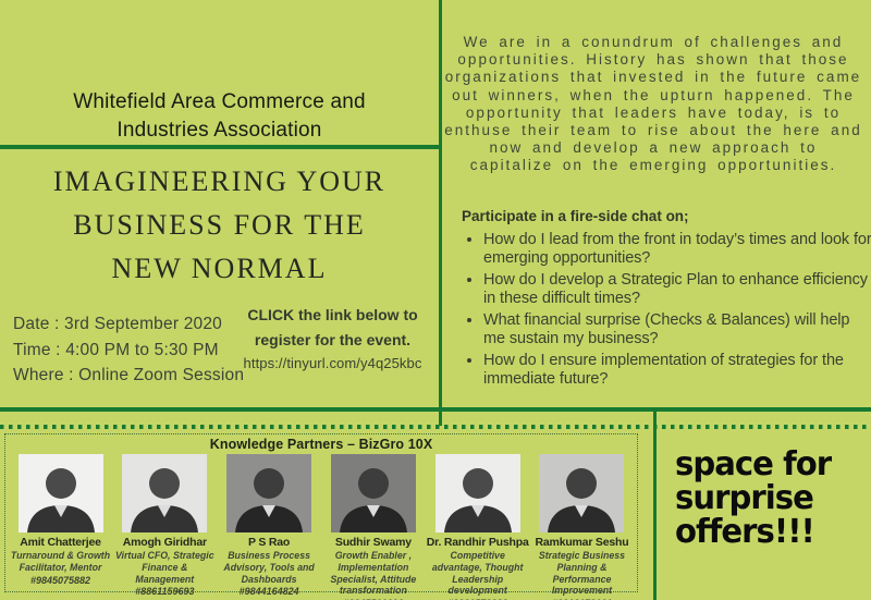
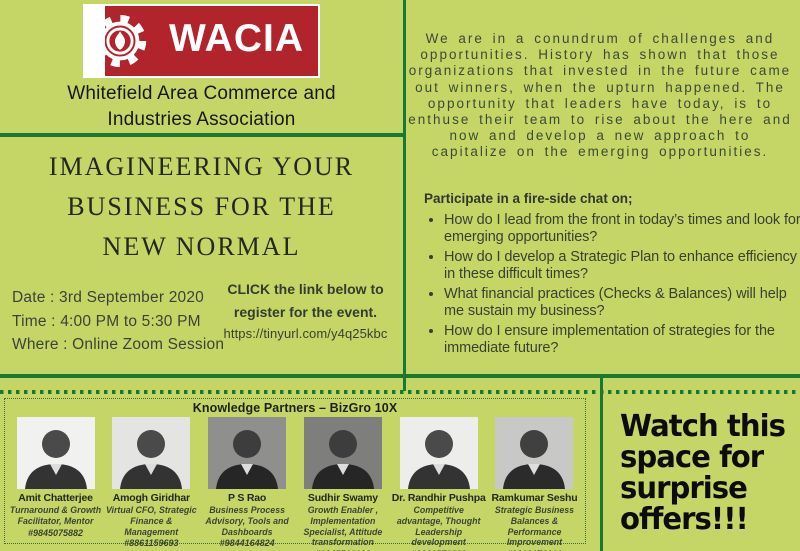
+ WACIA
  Whitefield Area Commerce and
  Industries Association
  IMAGINEERING YOUR
  BUSINESS FOR THE
  NEW NORMAL
  Date : 3rd September 2020
  Time : 4:00 PM to 5:30 PM
  Where : Online Zoom Session
  CLICK the link below to
  register for the event.
  https://tinyurl.com/y4q25kbc
  We are in a conundrum of challenges and opportunities. History has shown that those organizations that invested in the future came out winners, when the upturn happened. The opportunity that leaders have today, is to enthuse their team to rise about the here and now and develop a new approach to capitalize on the emerging opportunities.
  Participate in a fire-side chat on;
  How do I lead from the front in today’s times and look for emerging opportunities?
  How do I develop a Strategic Plan to enhance efficiency in these difficult times?
- What financial surprise (Checks & Balances) will help me sustain my business?
+ What financial practices (Checks & Balances) will help me sustain my business?
  How do I ensure implementation of strategies for the immediate future?
  Knowledge Partners – BizGro 10X
  Amit Chatterjee
  Turnaround & Growth Facilitator, Mentor
  #9845075882
  Amogh Giridhar
  Virtual CFO, Strategic Finance & Management
  #8861159693
  P S Rao
  Business Process Advisory, Tools and Dashboards
  #9844164824
  Sudhir Swamy
  Growth Enabler , Implementation Specialist, Attitude transformation
  Dr. Randhir Pushpa
  Competitive advantage, Thought Leadership development
  Ramkumar Seshu
- Strategic Business Planning & Performance Improvement
+ Strategic Business Balances & Performance Improvement
+ Watch this
  space for
  surprise
  offers!!!
